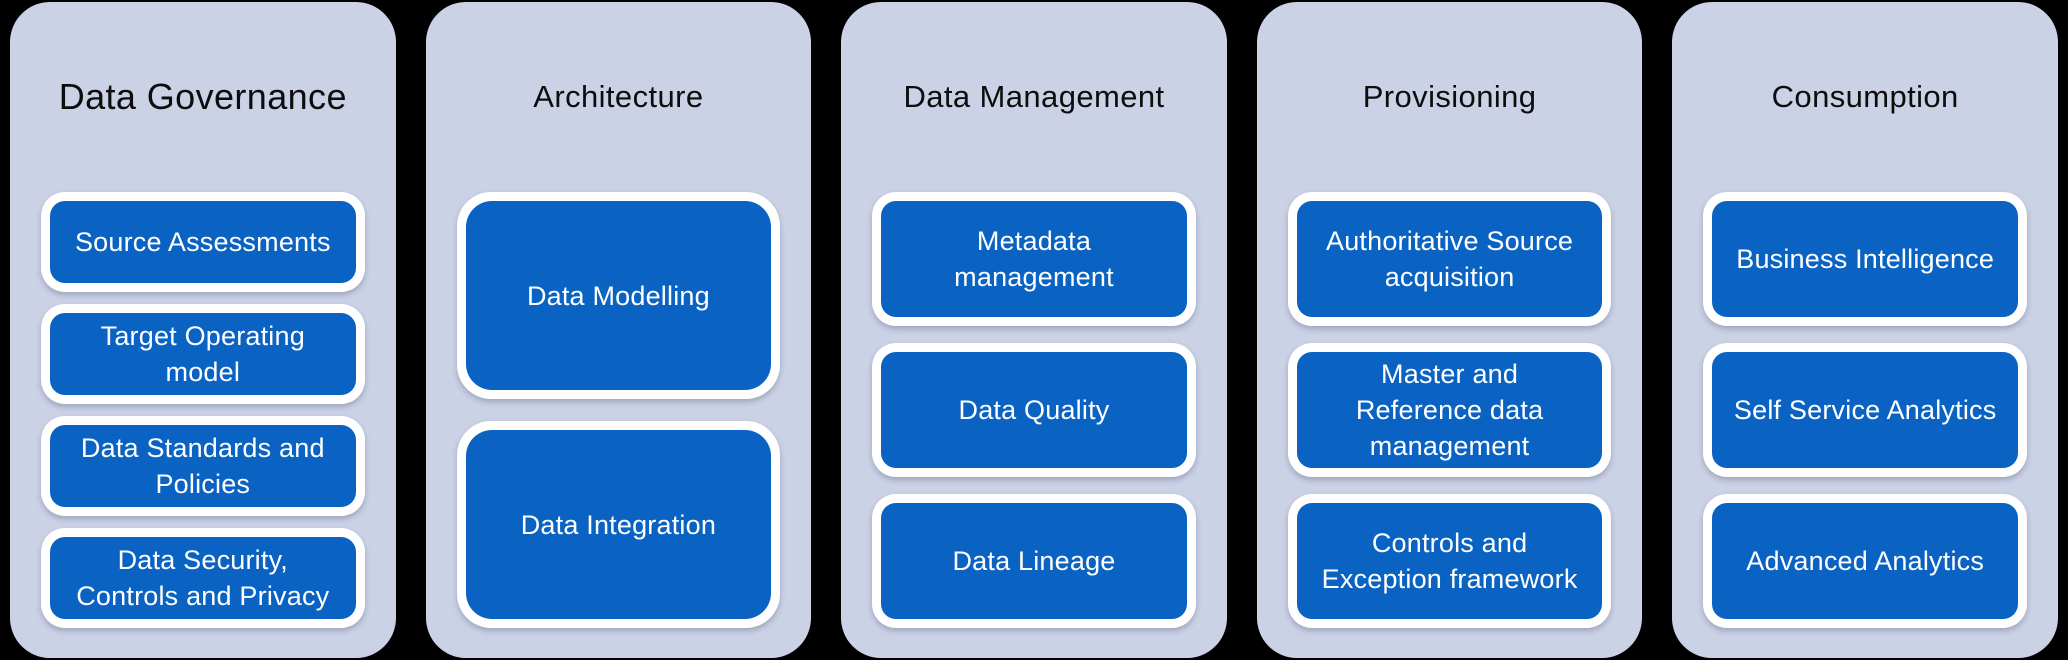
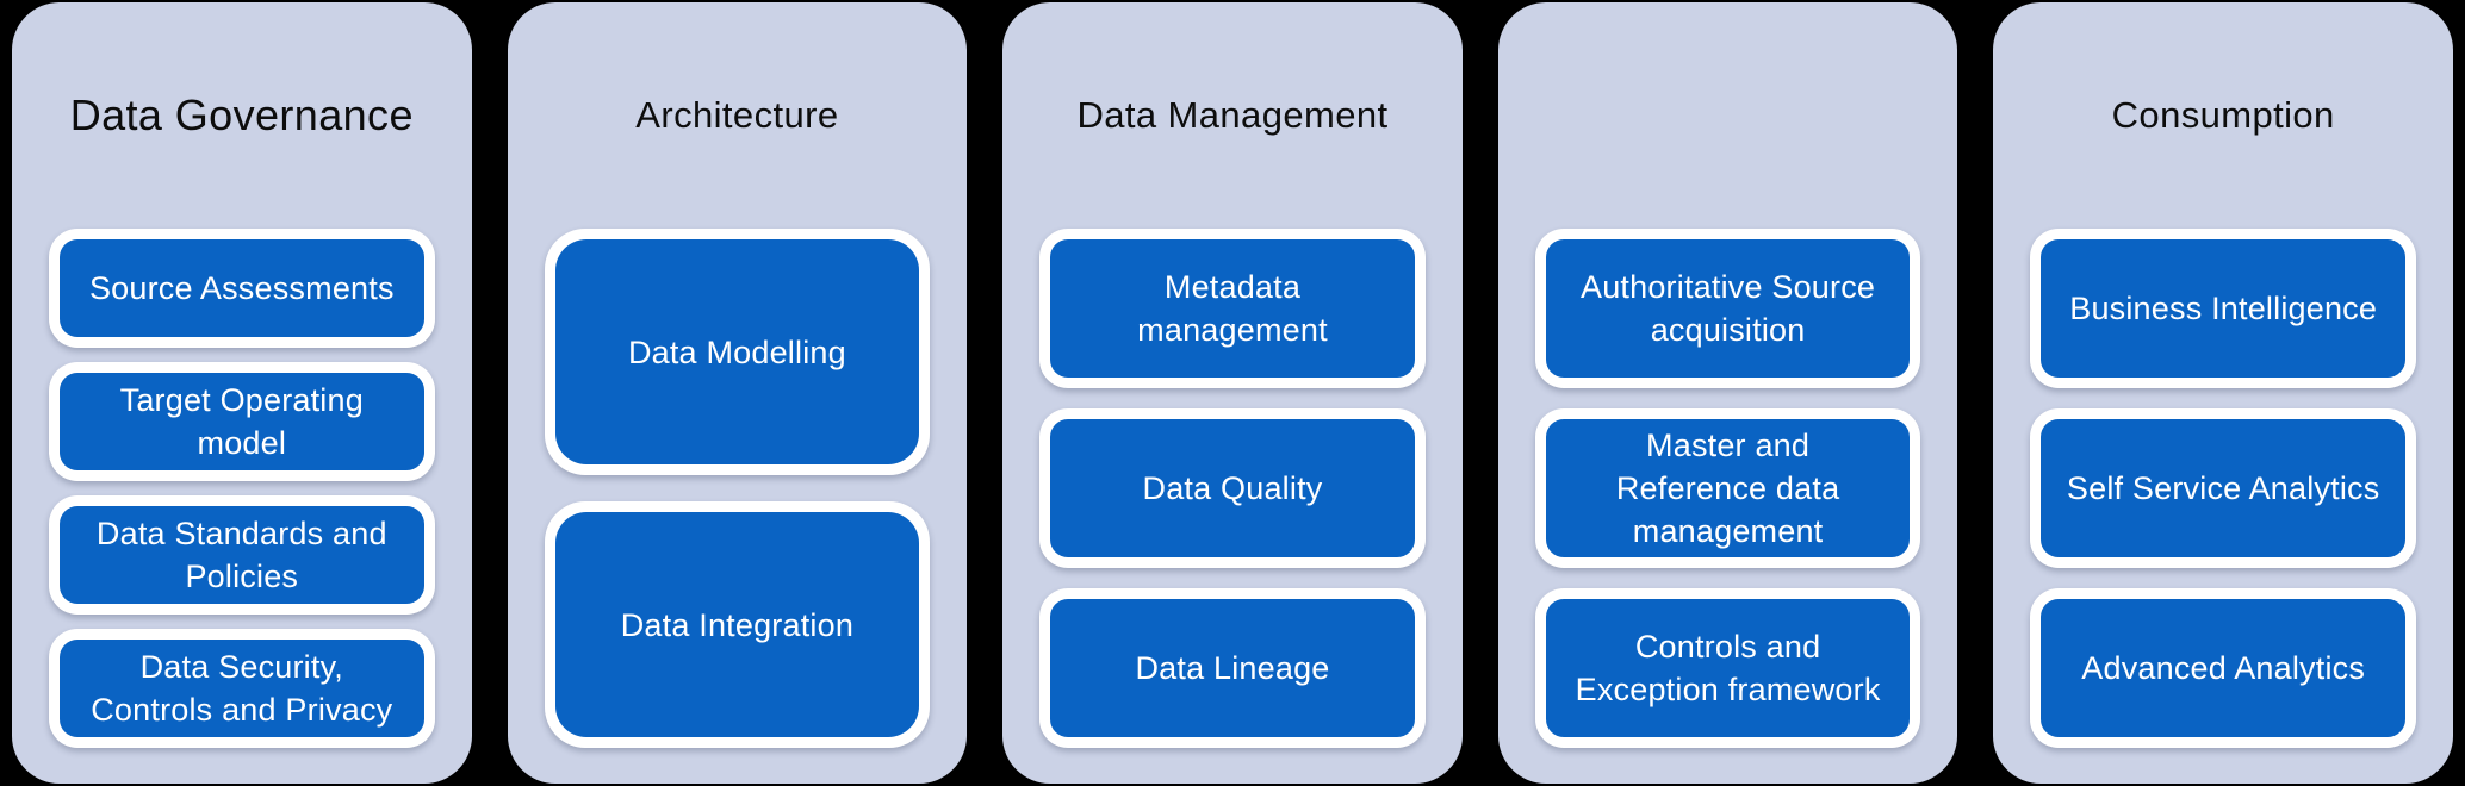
  Data Governance
  Source Assessments
  Target Operating model
  Data Standards and Policies
  Data Security, Controls and Privacy
  Architecture
  Data Modelling
  Data Integration
  Data Management
  Metadata management
  Data Quality
  Data Lineage
- Provisioning
  Authoritative Source acquisition
  Master and Reference data management
  Controls and Exception framework
  Consumption
  Business Intelligence
  Self Service Analytics
  Advanced Analytics
